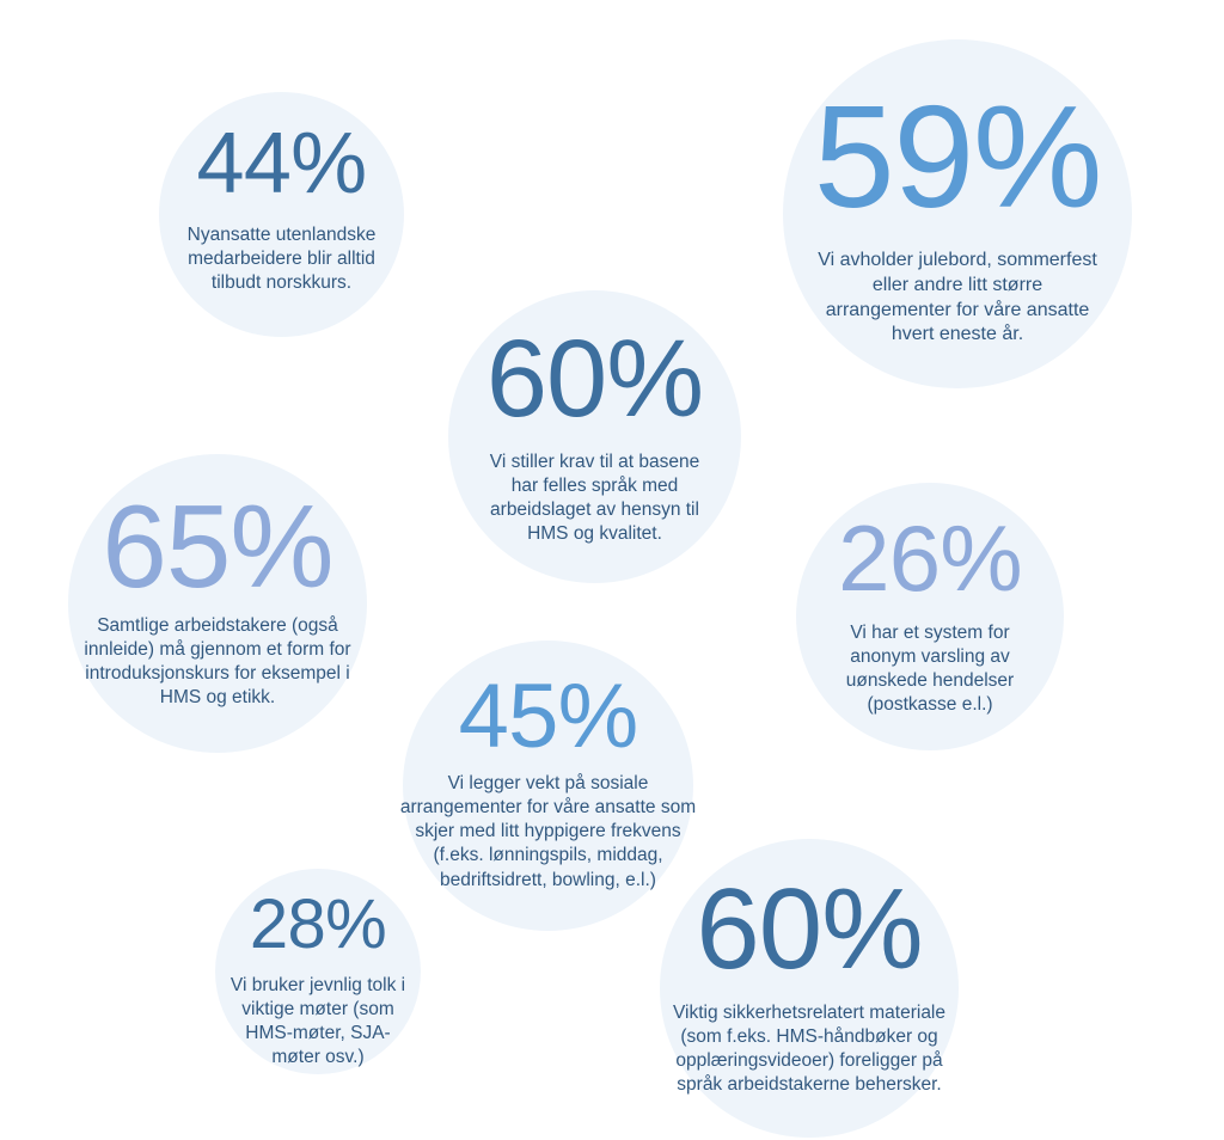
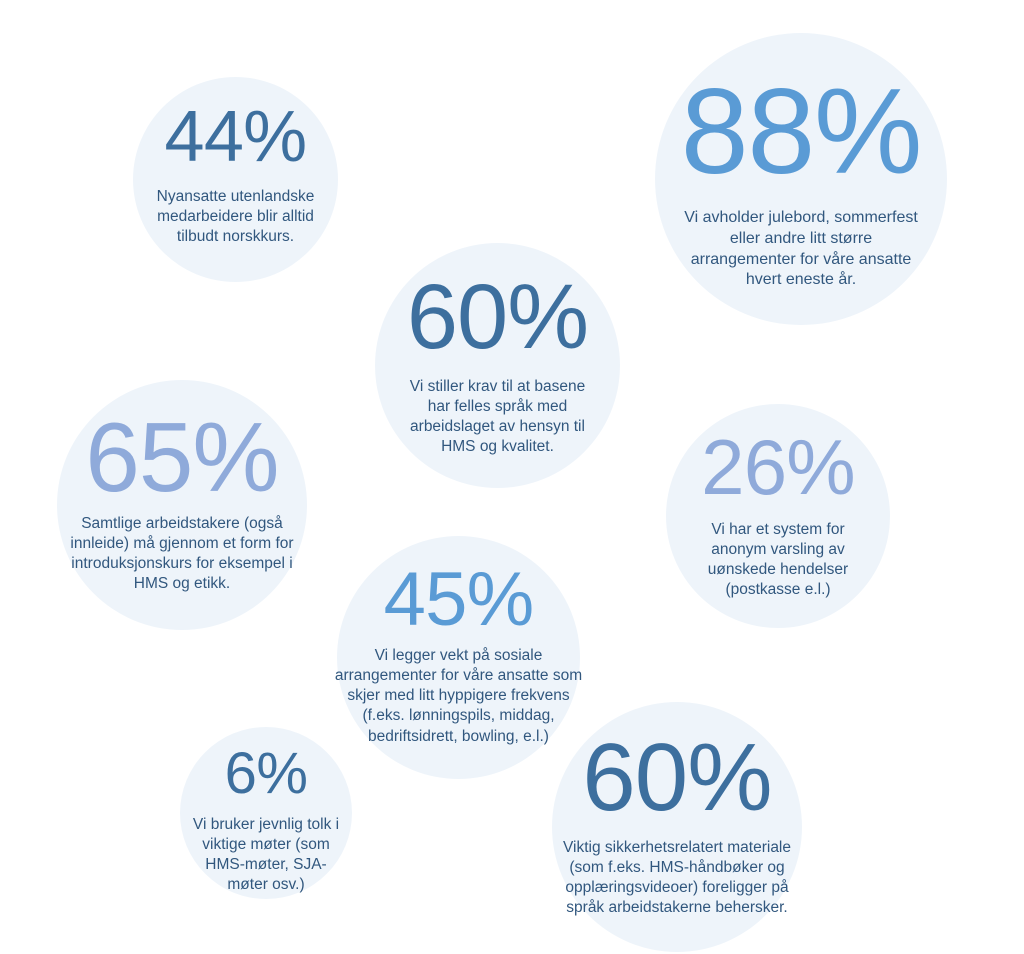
  44%
  Nyansatte utenlandske
  medarbeidere blir alltid
  tilbudt norskkurs.
- 59%
+ 88%
  Vi avholder julebord, sommerfest
  eller andre litt større
  arrangementer for våre ansatte
  hvert eneste år.
  60%
  Vi stiller krav til at basene
  har felles språk med
  arbeidslaget av hensyn til
  HMS og kvalitet.
  65%
  Samtlige arbeidstakere (også
  innleide) må gjennom et form for
  introduksjonskurs for eksempel i
  HMS og etikk.
  26%
  Vi har et system for
  anonym varsling av
  uønskede hendelser
  (postkasse e.l.)
  45%
  Vi legger vekt på sosiale
  arrangementer for våre ansatte som
  skjer med litt hyppigere frekvens
  (f.eks. lønningspils, middag,
  bedriftsidrett, bowling, e.l.)
- 28%
+ 6%
  Vi bruker jevnlig tolk i
  viktige møter (som
  HMS-møter, SJA-
  møter osv.)
  60%
  Viktig sikkerhetsrelatert materiale
  (som f.eks. HMS-håndbøker og
  opplæringsvideoer) foreligger på
  språk arbeidstakerne behersker.
